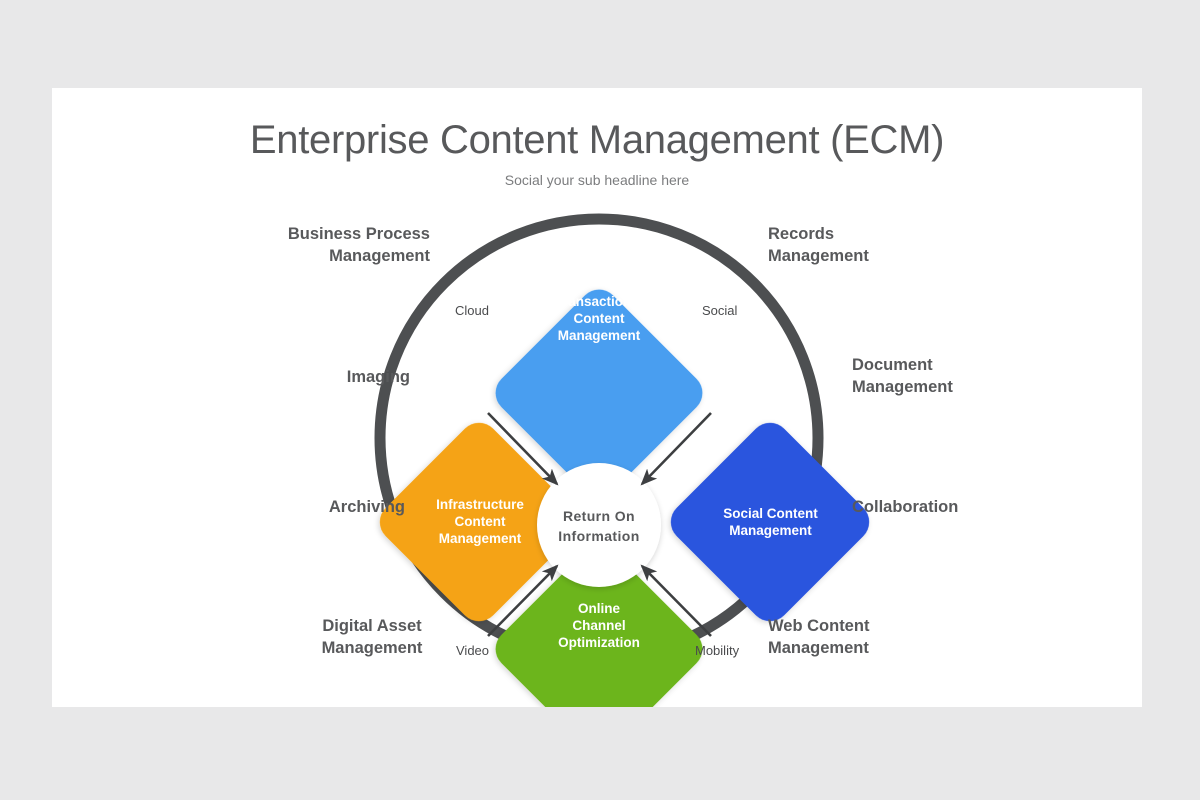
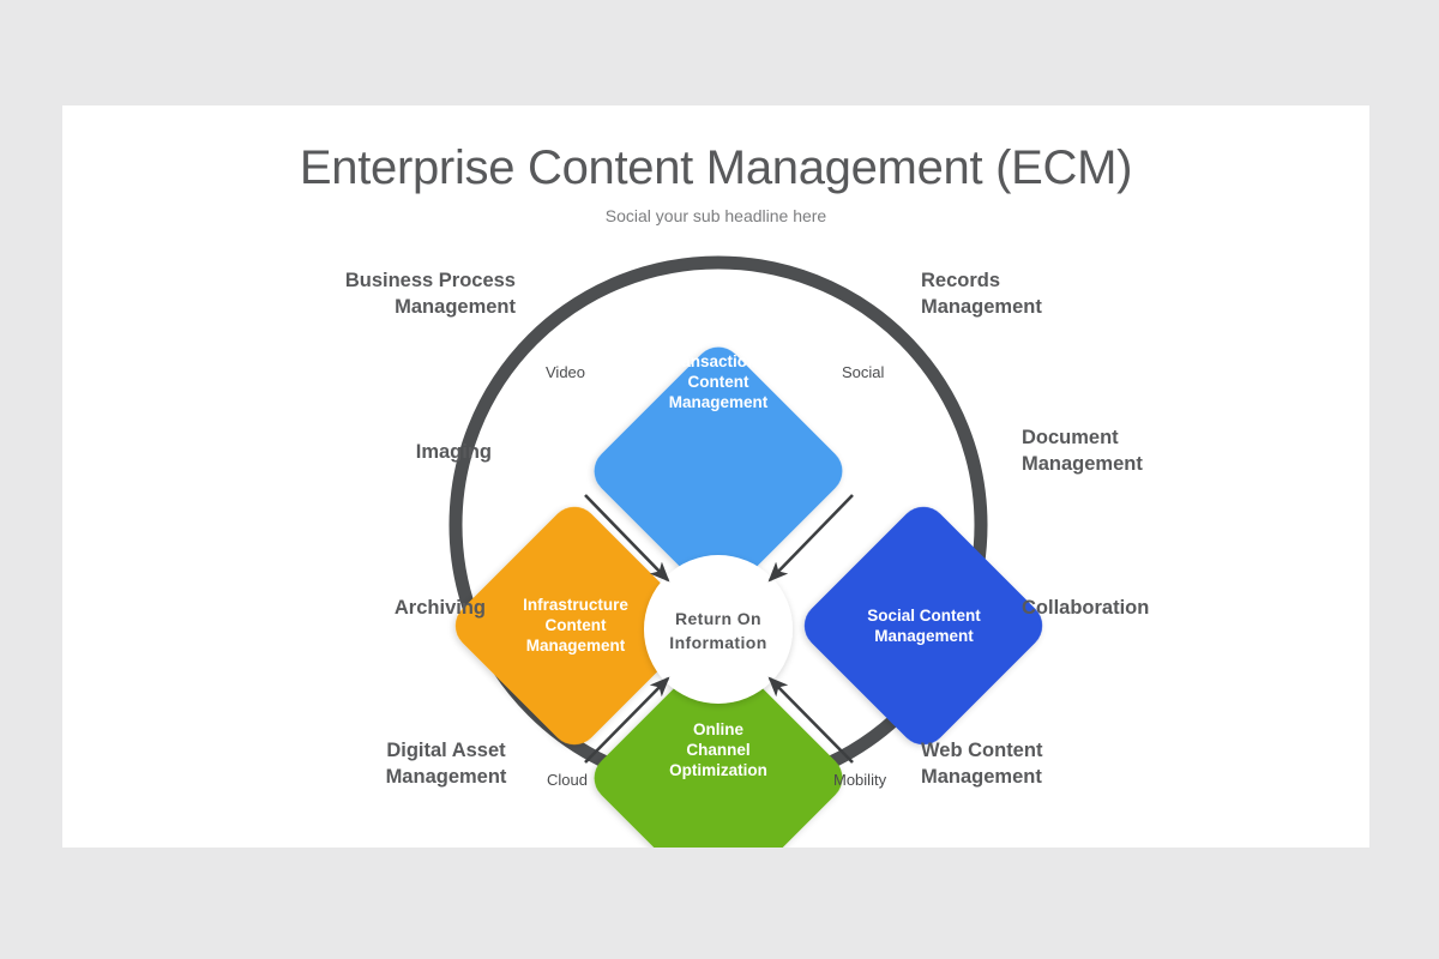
  Enterprise Content Management (ECM)
  Social your sub headline here
  Transactional
  Content
  Management
  Social Content
  Management
  Online
  Channel
  Optimization
  Infrastructure
  Content
  Management
  Return On
  Information
- Cloud
+ Video
  Social
- Video
+ Cloud
  Mobility
  Business Process
  Management
  Records
  Management
  Imaging
  Document
  Management
  Archiving
  Collaboration
  Digital Asset
  Management
  Web Content
  Management
